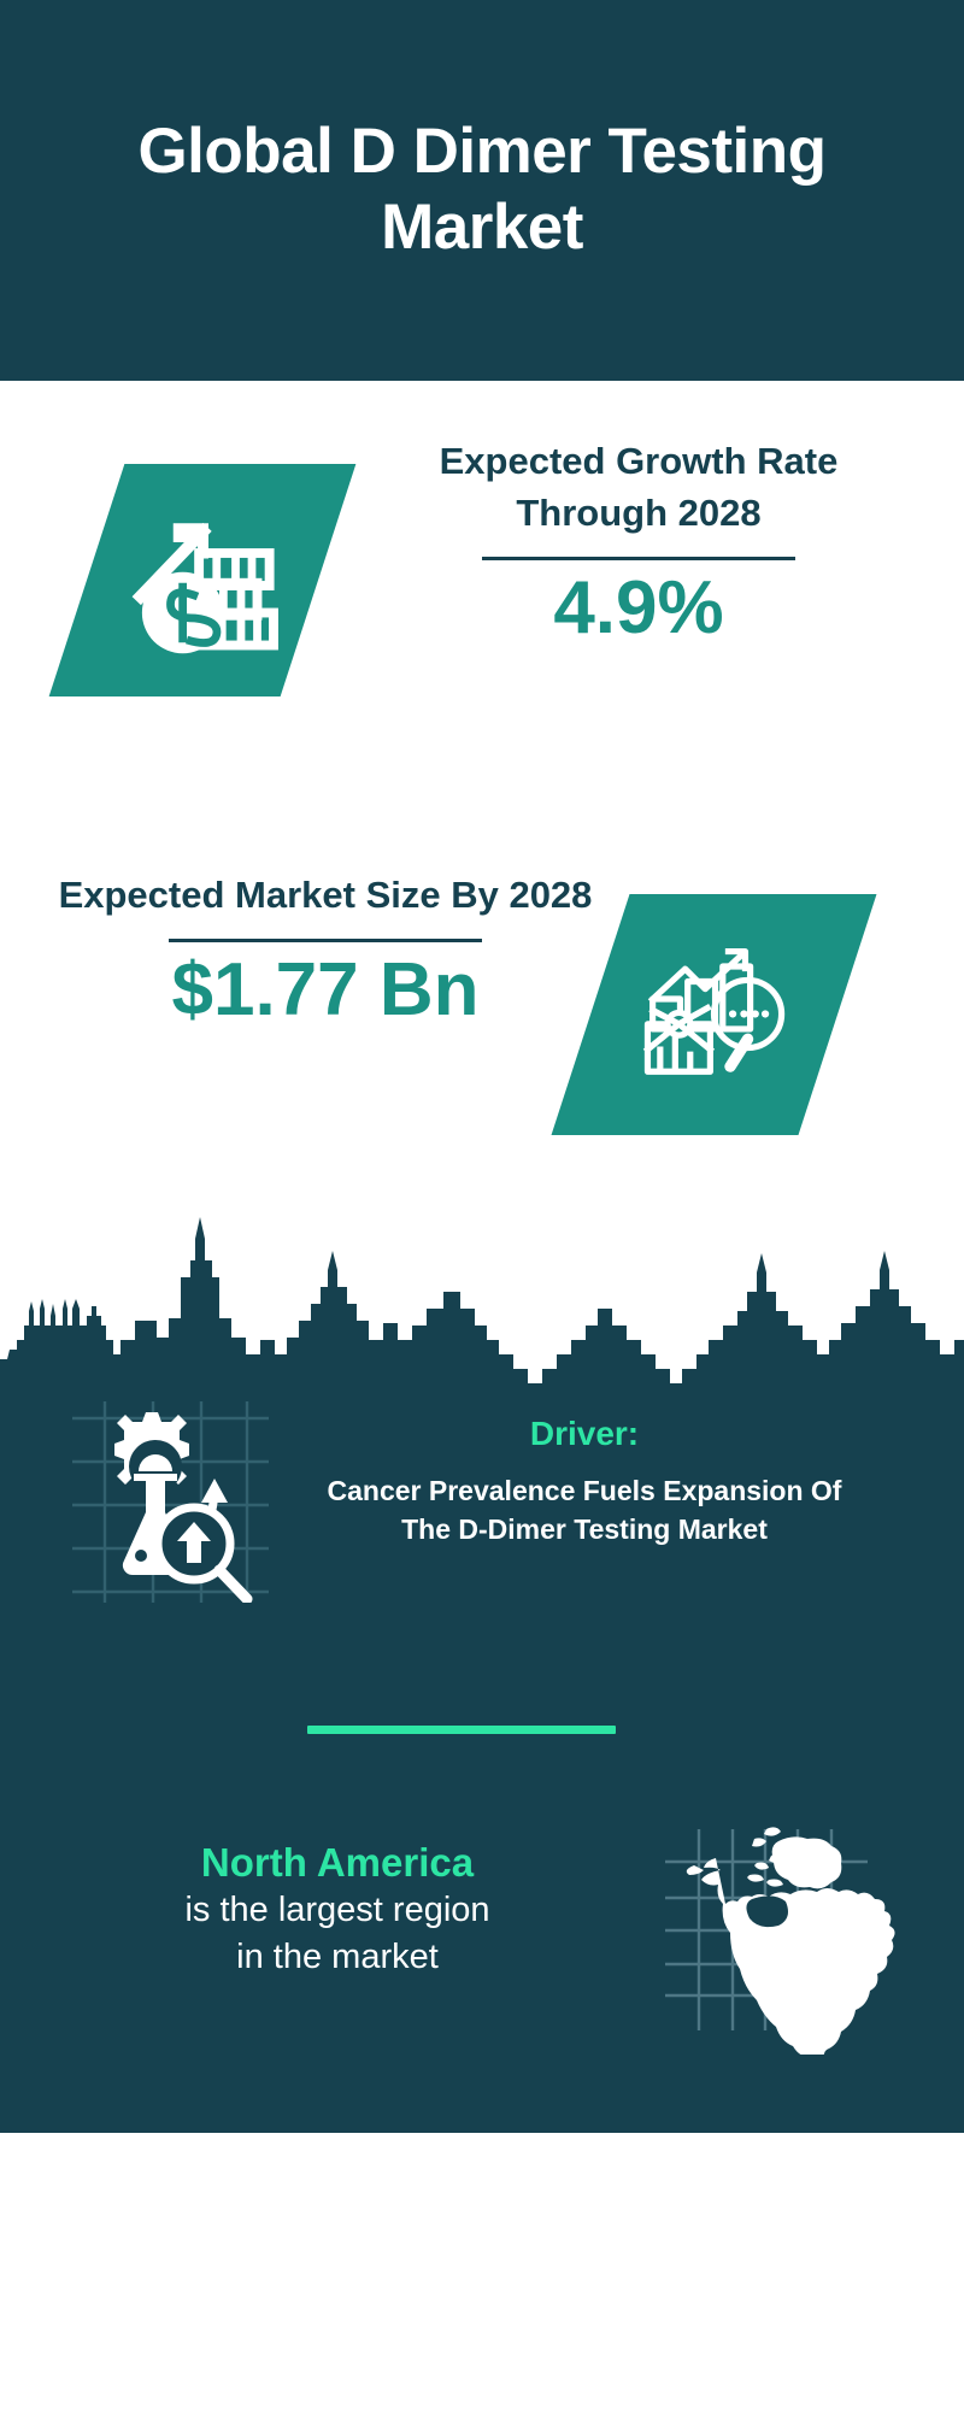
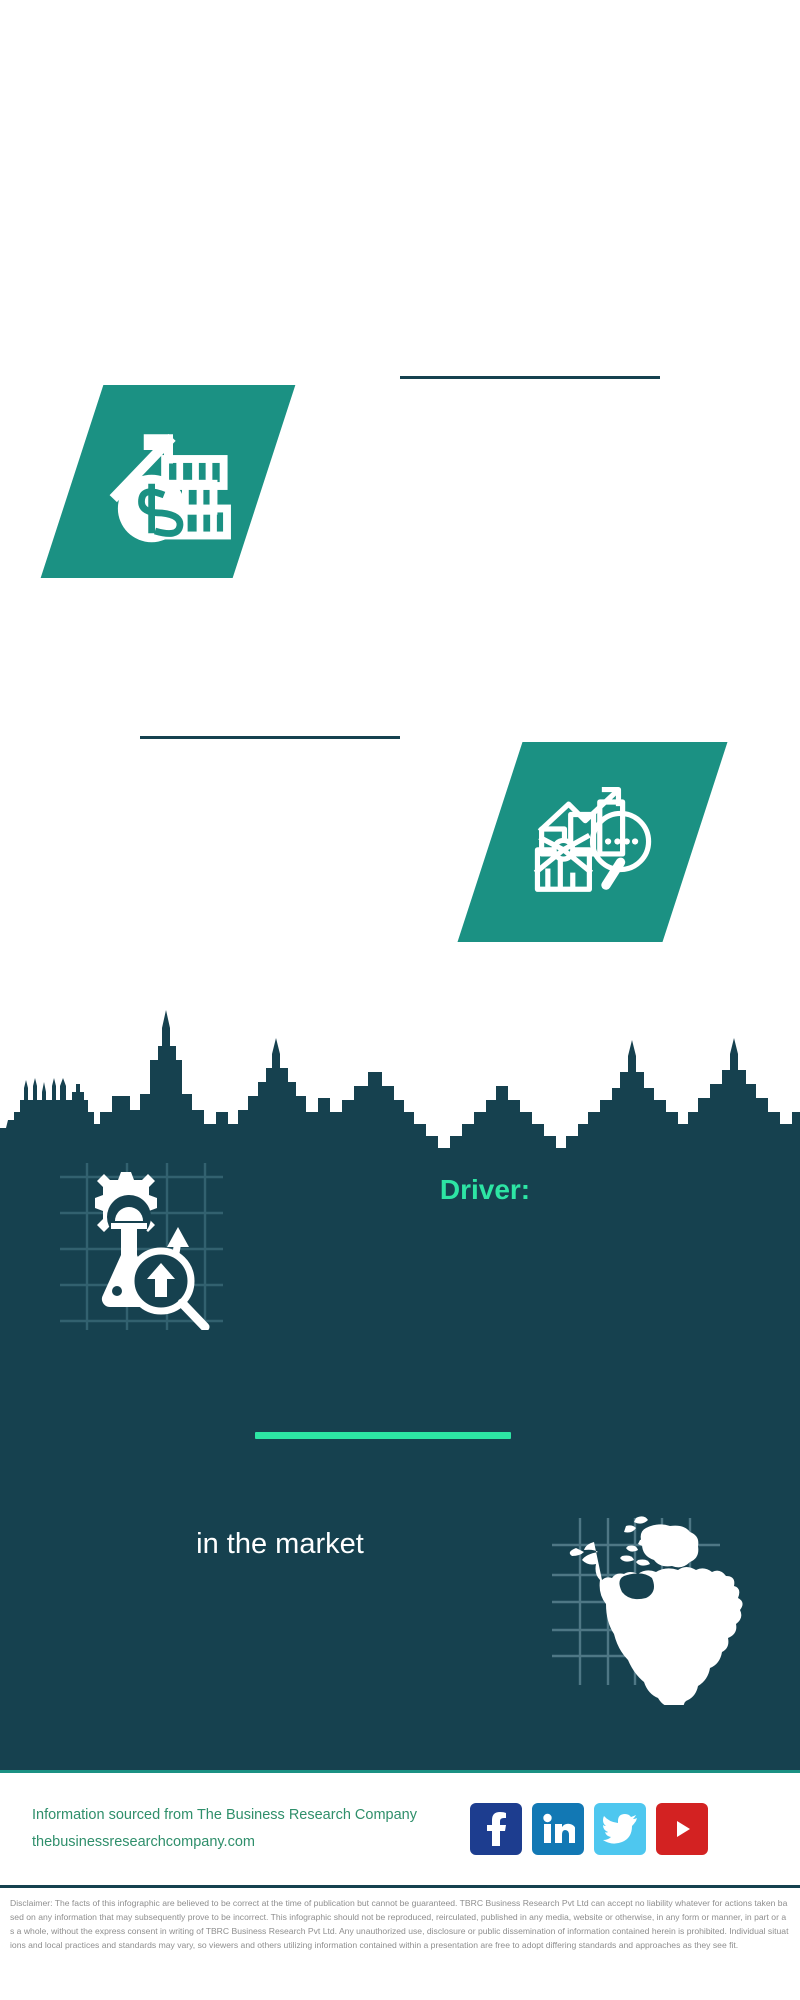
- Global D Dimer Testing Market
- Expected Growth Rate Through 2028
- 4.9%
- Expected Market Size By 2028
- $1.77 Bn
  Driver:
- Cancer Prevalence Fuels Expansion Of The D-Dimer Testing Market
- North America
- is the largest region
  in the market
+ Information sourced from The Business Research Company
+ thebusinessresearchcompany.com
+ Disclaimer: The facts of this infographic are believed to be correct at the time of publication but cannot be guaranteed. TBRC Business Research Pvt Ltd can accept no liability whatever for actions taken based on any information that may subsequently prove to be incorrect. This infographic should not be reproduced, reirculated, published in any media, website or otherwise, in any form or manner, in part or as a whole, without the express consent in writing of TBRC Business Research Pvt Ltd. Any unauthorized use, disclosure or public dissemination of information contained herein is prohibited. Individual situations and local practices and standards may vary, so viewers and others utilizing information contained within a presentation are free to adopt differing standards and approaches as they see fit.
